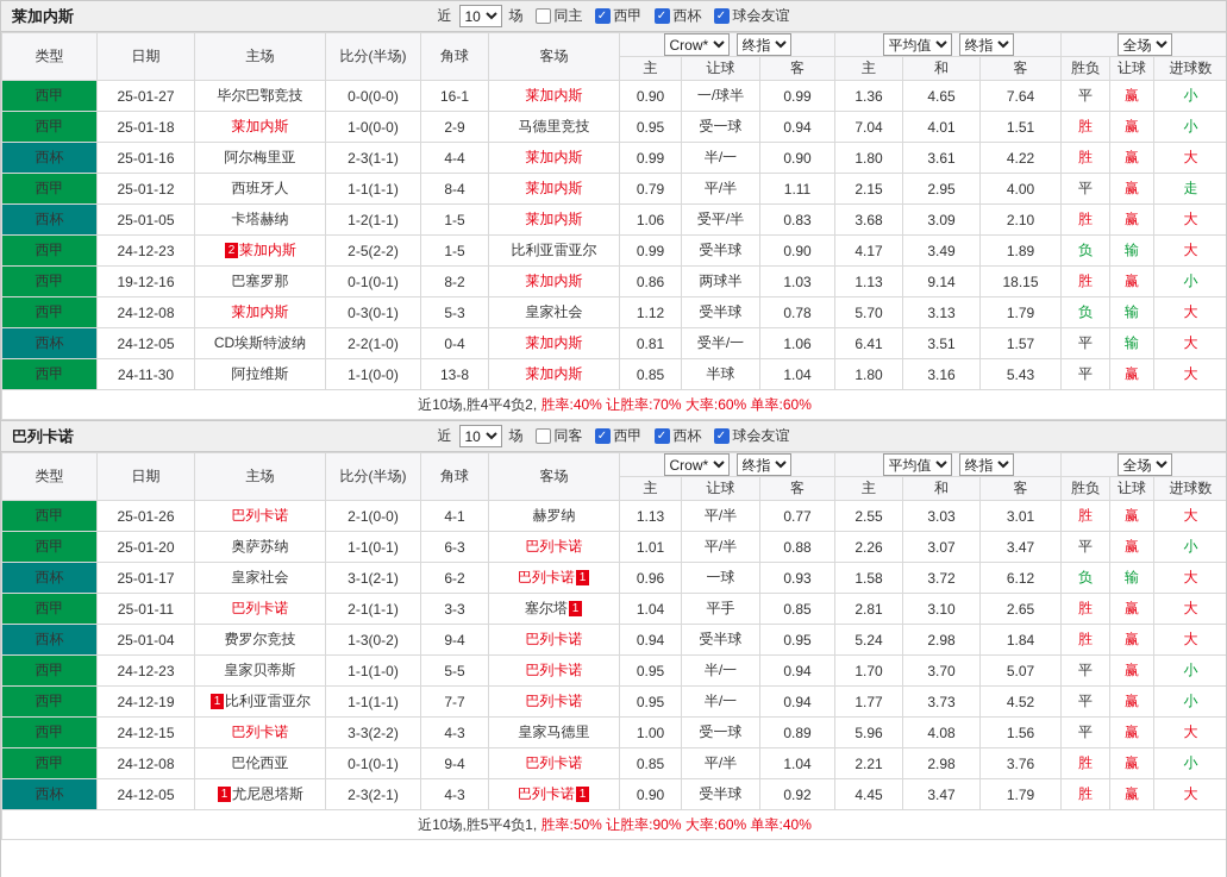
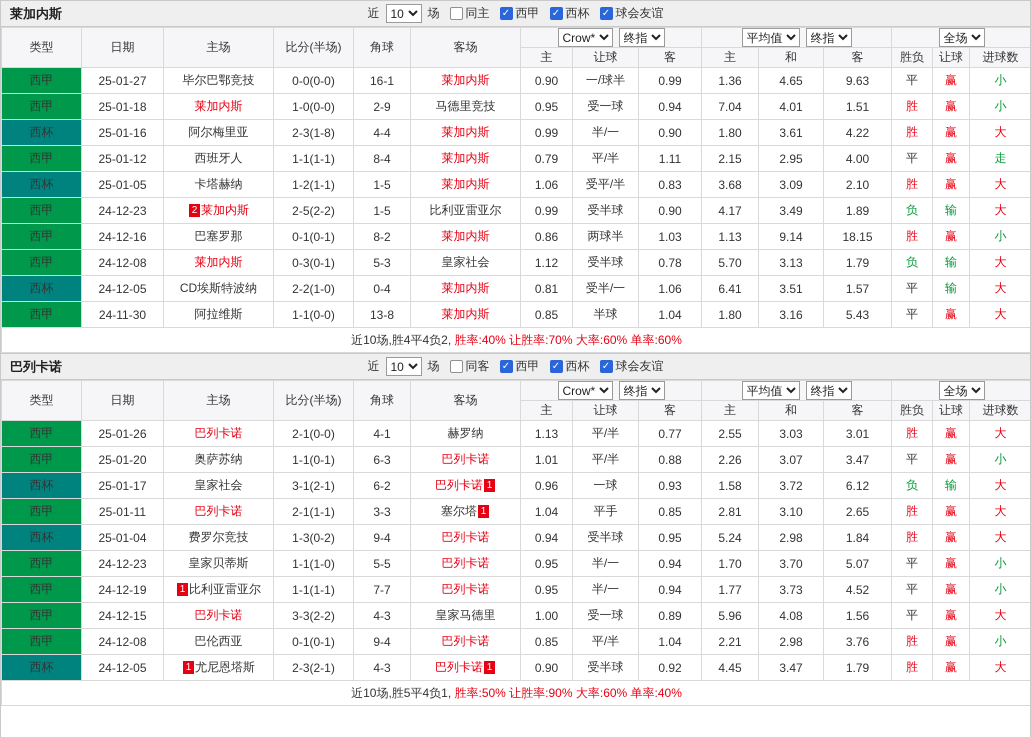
  莱加内斯
  近
  10
  场
  同主
  ✓
  西甲
  ✓
  西杯
  ✓
  球会友谊
  类型	日期	主场	比分(半场)	角球	客场	Crow* 终指	平均值 终指	全场
  主	让球	客	主	和	客	胜负	让球	进球数
- 西甲	25-01-27	毕尔巴鄂竞技	0-0(0-0)	16-1	莱加内斯	0.90	一/球半	0.99	1.36	4.65	7.64	平	赢	小
+ 西甲	25-01-27	毕尔巴鄂竞技	0-0(0-0)	16-1	莱加内斯	0.90	一/球半	0.99	1.36	4.65	9.63	平	赢	小
  西甲	25-01-18	莱加内斯	1-0(0-0)	2-9	马德里竞技	0.95	受一球	0.94	7.04	4.01	1.51	胜	赢	小
- 西杯	25-01-16	阿尔梅里亚	2-3(1-1)	4-4	莱加内斯	0.99	半/一	0.90	1.80	3.61	4.22	胜	赢	大
+ 西杯	25-01-16	阿尔梅里亚	2-3(1-8)	4-4	莱加内斯	0.99	半/一	0.90	1.80	3.61	4.22	胜	赢	大
  西甲	25-01-12	西班牙人	1-1(1-1)	8-4	莱加内斯	0.79	平/半	1.11	2.15	2.95	4.00	平	赢	走
  西杯	25-01-05	卡塔赫纳	1-2(1-1)	1-5	莱加内斯	1.06	受平/半	0.83	3.68	3.09	2.10	胜	赢	大
  西甲	24-12-23	2 莱加内斯	2-5(2-2)	1-5	比利亚雷亚尔	0.99	受半球	0.90	4.17	3.49	1.89	负	输	大
- 西甲	19-12-16	巴塞罗那	0-1(0-1)	8-2	莱加内斯	0.86	两球半	1.03	1.13	9.14	18.15	胜	赢	小
+ 西甲	24-12-16	巴塞罗那	0-1(0-1)	8-2	莱加内斯	0.86	两球半	1.03	1.13	9.14	18.15	胜	赢	小
  西甲	24-12-08	莱加内斯	0-3(0-1)	5-3	皇家社会	1.12	受半球	0.78	5.70	3.13	1.79	负	输	大
  西杯	24-12-05	CD埃斯特波纳	2-2(1-0)	0-4	莱加内斯	0.81	受半/一	1.06	6.41	3.51	1.57	平	输	大
  西甲	24-11-30	阿拉维斯	1-1(0-0)	13-8	莱加内斯	0.85	半球	1.04	1.80	3.16	5.43	平	赢	大
  近10场,胜4平4负2, 胜率:40% 让胜率:70% 大率:60% 单率:60%
  巴列卡诺
  近
  10
  场
  同客
  ✓
  西甲
  ✓
  西杯
  ✓
  球会友谊
  类型	日期	主场	比分(半场)	角球	客场	Crow* 终指	平均值 终指	全场
  主	让球	客	主	和	客	胜负	让球	进球数
  西甲	25-01-26	巴列卡诺	2-1(0-0)	4-1	赫罗纳	1.13	平/半	0.77	2.55	3.03	3.01	胜	赢	大
  西甲	25-01-20	奥萨苏纳	1-1(0-1)	6-3	巴列卡诺	1.01	平/半	0.88	2.26	3.07	3.47	平	赢	小
  西杯	25-01-17	皇家社会	3-1(2-1)	6-2	巴列卡诺 1	0.96	一球	0.93	1.58	3.72	6.12	负	输	大
  西甲	25-01-11	巴列卡诺	2-1(1-1)	3-3	塞尔塔 1	1.04	平手	0.85	2.81	3.10	2.65	胜	赢	大
  西杯	25-01-04	费罗尔竞技	1-3(0-2)	9-4	巴列卡诺	0.94	受半球	0.95	5.24	2.98	1.84	胜	赢	大
  西甲	24-12-23	皇家贝蒂斯	1-1(1-0)	5-5	巴列卡诺	0.95	半/一	0.94	1.70	3.70	5.07	平	赢	小
  西甲	24-12-19	1 比利亚雷亚尔	1-1(1-1)	7-7	巴列卡诺	0.95	半/一	0.94	1.77	3.73	4.52	平	赢	小
  西甲	24-12-15	巴列卡诺	3-3(2-2)	4-3	皇家马德里	1.00	受一球	0.89	5.96	4.08	1.56	平	赢	大
  西甲	24-12-08	巴伦西亚	0-1(0-1)	9-4	巴列卡诺	0.85	平/半	1.04	2.21	2.98	3.76	胜	赢	小
  西杯	24-12-05	1 尤尼恩塔斯	2-3(2-1)	4-3	巴列卡诺 1	0.90	受半球	0.92	4.45	3.47	1.79	胜	赢	大
  近10场,胜5平4负1, 胜率:50% 让胜率:90% 大率:60% 单率:40%
